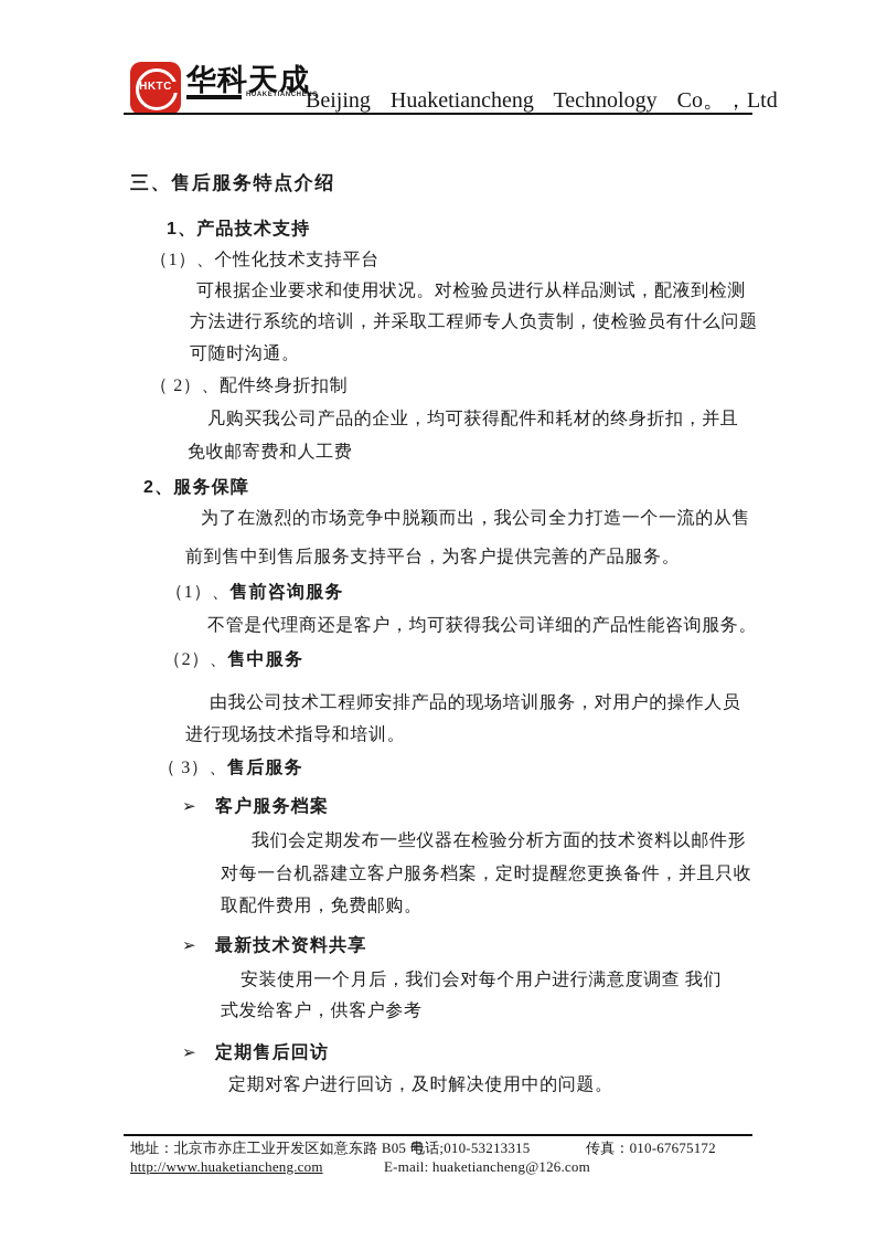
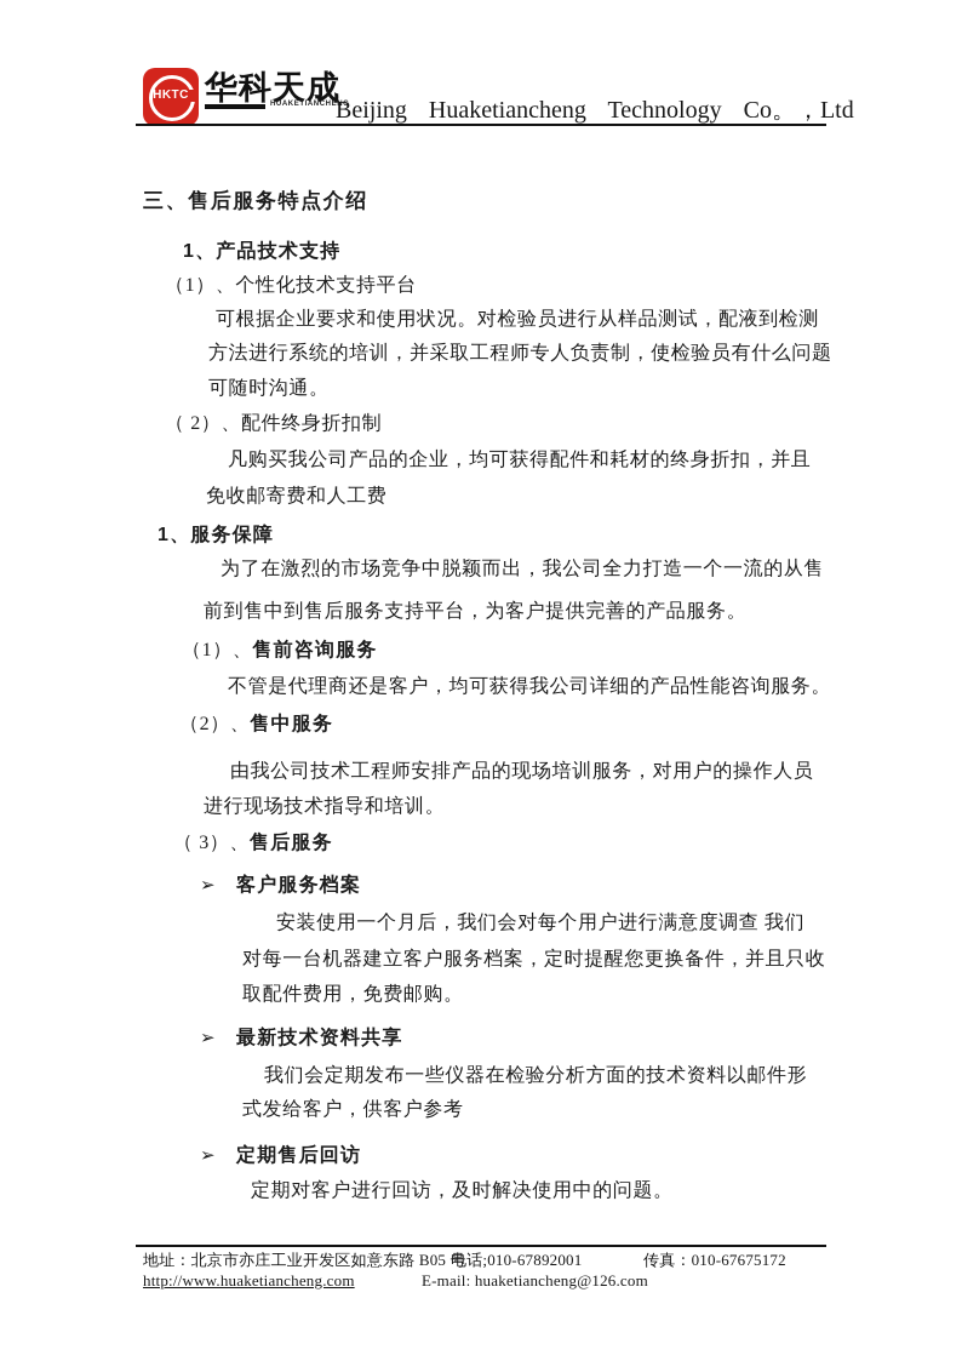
  HKTC
  华科天成
  Beijing Huaketiancheng Technology Co。，Ltd
  三、售后服务特点介绍
  1、产品技术支持
  （1）、个性化技术支持平台
  可根据企业要求和使用状况。对检验员进行从样品测试，配液到检测
  方法进行系统的培训，并采取工程师专人负责制，使检验员有什么问题
  可随时沟通。
  （ 2）、配件终身折扣制
  凡购买我公司产品的企业，均可获得配件和耗材的终身折扣，并且
  免收邮寄费和人工费
- 2、服务保障
+ 1、服务保障
  为了在激烈的市场竞争中脱颖而出，我公司全力打造一个一流的从售
  前到售中到售后服务支持平台，为客户提供完善的产品服务。
  （1）、售前咨询服务
  不管是代理商还是客户，均可获得我公司详细的产品性能咨询服务。
  （2）、售中服务
  由我公司技术工程师安排产品的现场培训服务，对用户的操作人员
  进行现场技术指导和培训。
  （ 3）、售后服务
  ➢ 客户服务档案
- 我们会定期发布一些仪器在检验分析方面的技术资料以邮件形
+ 安装使用一个月后，我们会对每个用户进行满意度调查 我们
  对每一台机器建立客户服务档案，定时提醒您更换备件，并且只收
  取配件费用，免费邮购。
  ➢ 最新技术资料共享
- 安装使用一个月后，我们会对每个用户进行满意度调查 我们
+ 我们会定期发布一些仪器在检验分析方面的技术资料以邮件形
  式发给客户，供客户参考
  ➢ 定期售后回访
  定期对客户进行回访，及时解决使用中的问题。
  地址：北京市亦庄工业开发区如意东路 B05 号
- 电话;010-53213315
+ 电话;010-67892001
  传真：010-67675172
  http://www.huaketiancheng.com
  E-mail: huaketiancheng@126.com
